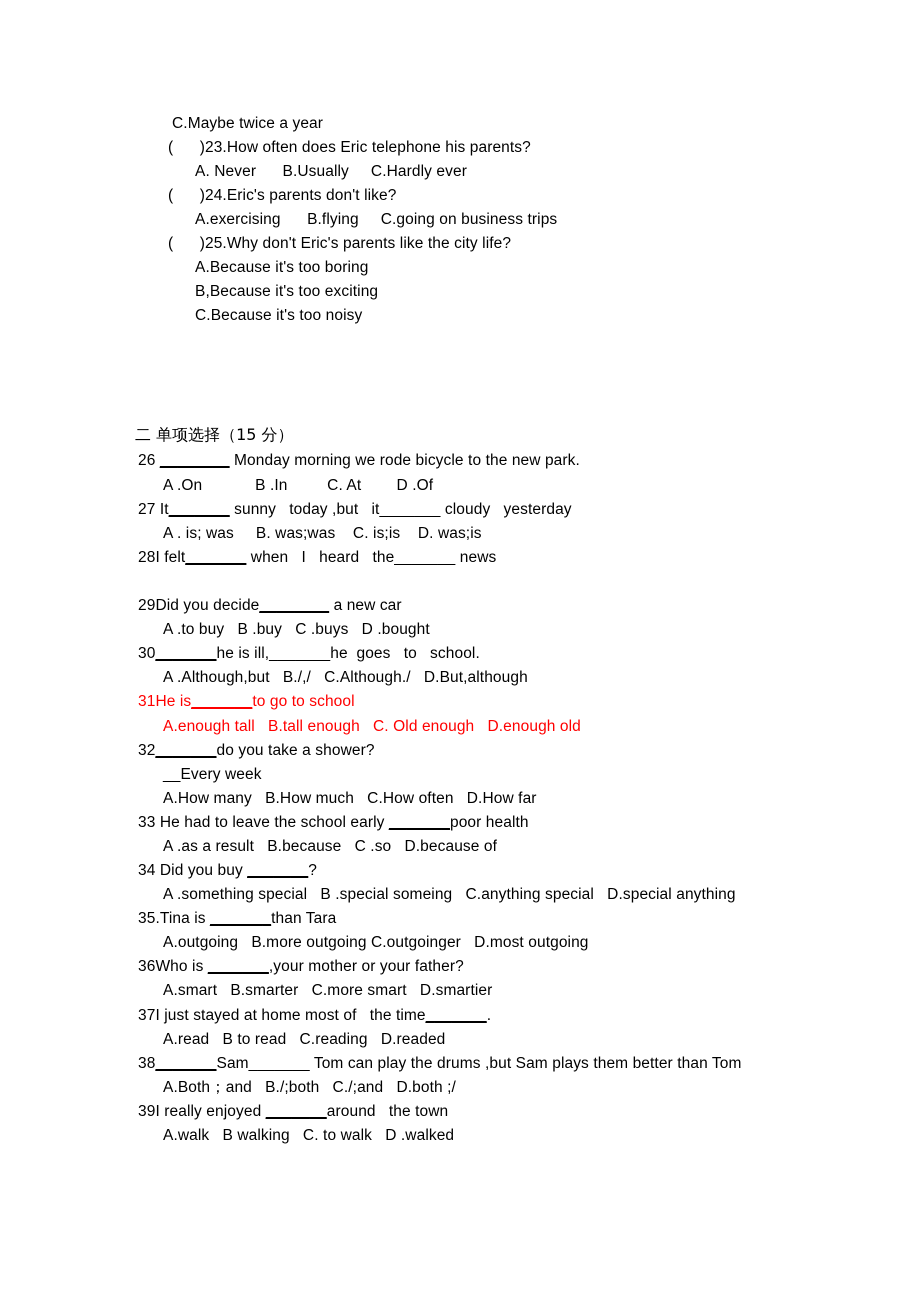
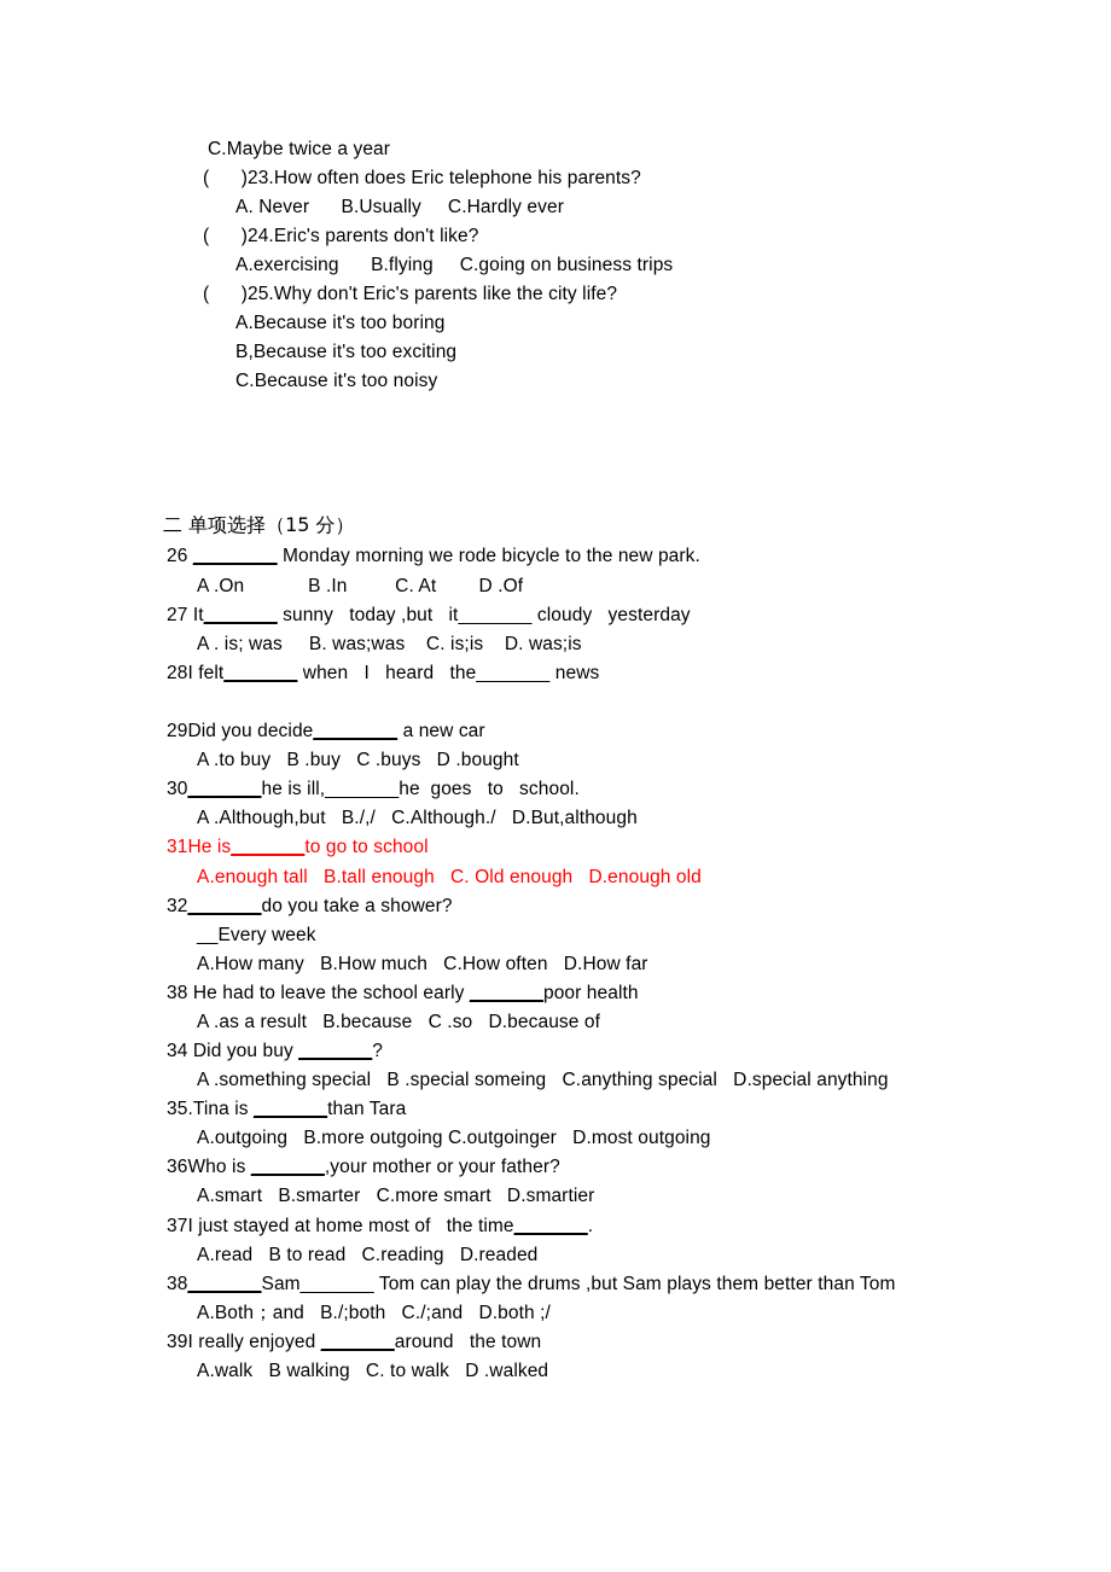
  C.Maybe twice a year
  ( )23.How often does Eric telephone his parents?
  A. Never B.Usually C.Hardly ever
  ( )24.Eric's parents don't like?
  A.exercising B.flying C.going on business trips
  ( )25.Why don't Eric's parents like the city life?
  A.Because it's too boring
  B,Because it's too exciting
  C.Because it's too noisy
  二 单项选择（15 分）
  26 ________ Monday morning we rode bicycle to the new park.
  A .On B .In C. At D .Of
  27 It_______ sunny today ,but it_______ cloudy yesterday
  A . is; was B. was;was C. is;is D. was;is
  28I felt_______ when I heard the_______ news
  29Did you decide________ a new car
  A .to buy B .buy C .buys D .bought
  30_______he is ill,_______he goes to school.
  A .Although,but B./,/ C.Although./ D.But,although
  31He is_______to go to school
  A.enough tall B.tall enough C. Old enough D.enough old
  32_______do you take a shower?
  __Every week
  A.How many B.How much C.How often D.How far
- 33 He had to leave the school early _______poor health
+ 38 He had to leave the school early _______poor health
  A .as a result B.because C .so D.because of
  34 Did you buy _______?
  A .something special B .special someing C.anything special D.special anything
  35.Tina is _______than Tara
  A.outgoing B.more outgoing C.outgoinger D.most outgoing
  36Who is _______,your mother or your father?
  A.smart B.smarter C.more smart D.smartier
  37I just stayed at home most of the time_______.
  A.read B to read C.reading D.readed
  38_______Sam_______ Tom can play the drums ,but Sam plays them better than Tom
  A.Both；and B./;both C./;and D.both ;/
  39I really enjoyed _______around the town
  A.walk B walking C. to walk D .walked
